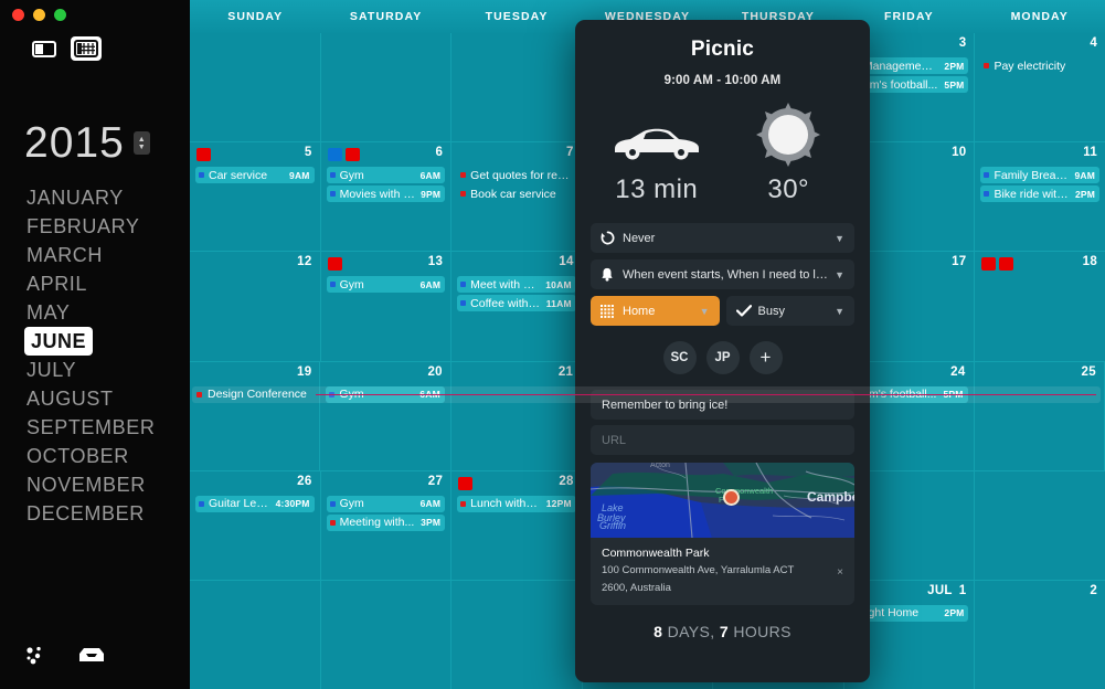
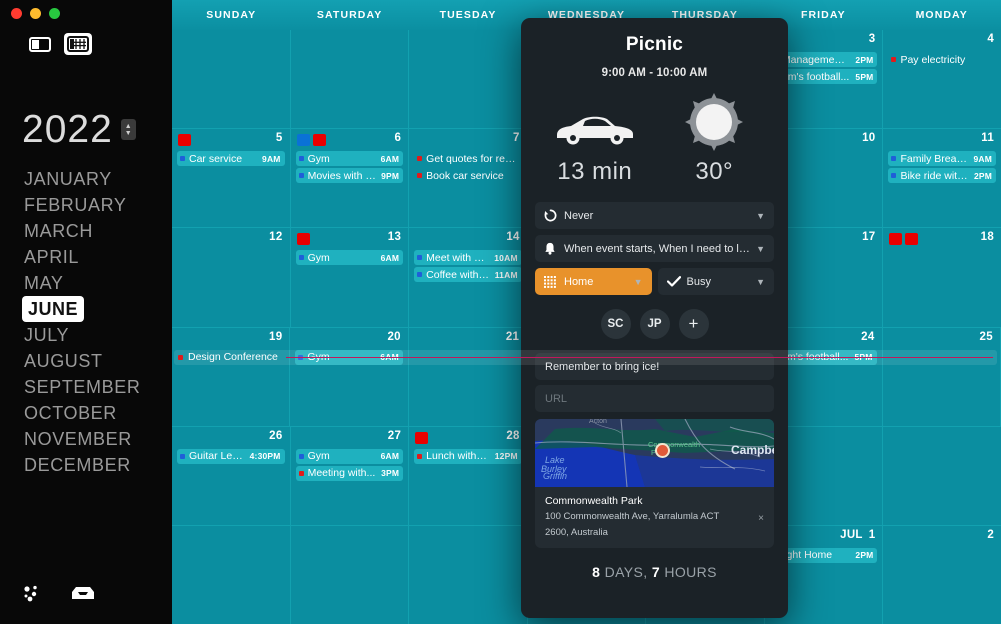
- 2015
+ 2022
  JANUARY
  FEBRUARY
  MARCH
  APRIL
  MAY
  JUNE
  JULY
  AUGUST
  SEPTEMBER
  OCTOBER
  NOVEMBER
  DECEMBER
  SUNDAY
  SATURDAY
  TUESDAY
  WEDNESDAY
  THURSDAY
  FRIDAY
  MONDAY
  3
  anagement..
  2PM
  m's football...
  5PM
  4
  Pay electricity
  5
  Car service
  9AM
  6
  Gym
  6AM
  Movies with J..
  9PM
  7
  Get quotes for rep..
  Book car service
  10
  11
  Family Breakf.
  9AM
  Bike ride with..
  2PM
  12
  13
  Gym
  6AM
  14
  Meet with arc
  10AM
  Coffee with E
  11AM
  17
  18
  19
  20
  21
  24
  25
  Design Conference
  26
  Guitar Less.
  4:30PM
  27
  Gym
  6AM
  Meeting with...
  3PM
  28
  Lunch with th.
  12PM
  JUL 1
  ght Home
  2PM
  2
  Picnic
  9:00 AM - 10:00 AM
  13 min
  30°
  Never
  ▼
  When event starts, When I need to lea
  ▼
  Home
  ▼
  Busy
  ▼
  SC
  JP
  +
  Remember to bring ice!
  URL
  Coonwealth
  Campb
  Lake
  Burley
  Griffin
  Commonwealth Park
  100 Commonwealth Ave, Yarralumla ACT
  2600, Australia
  ×
  8 DAYS, 7 HOURS
